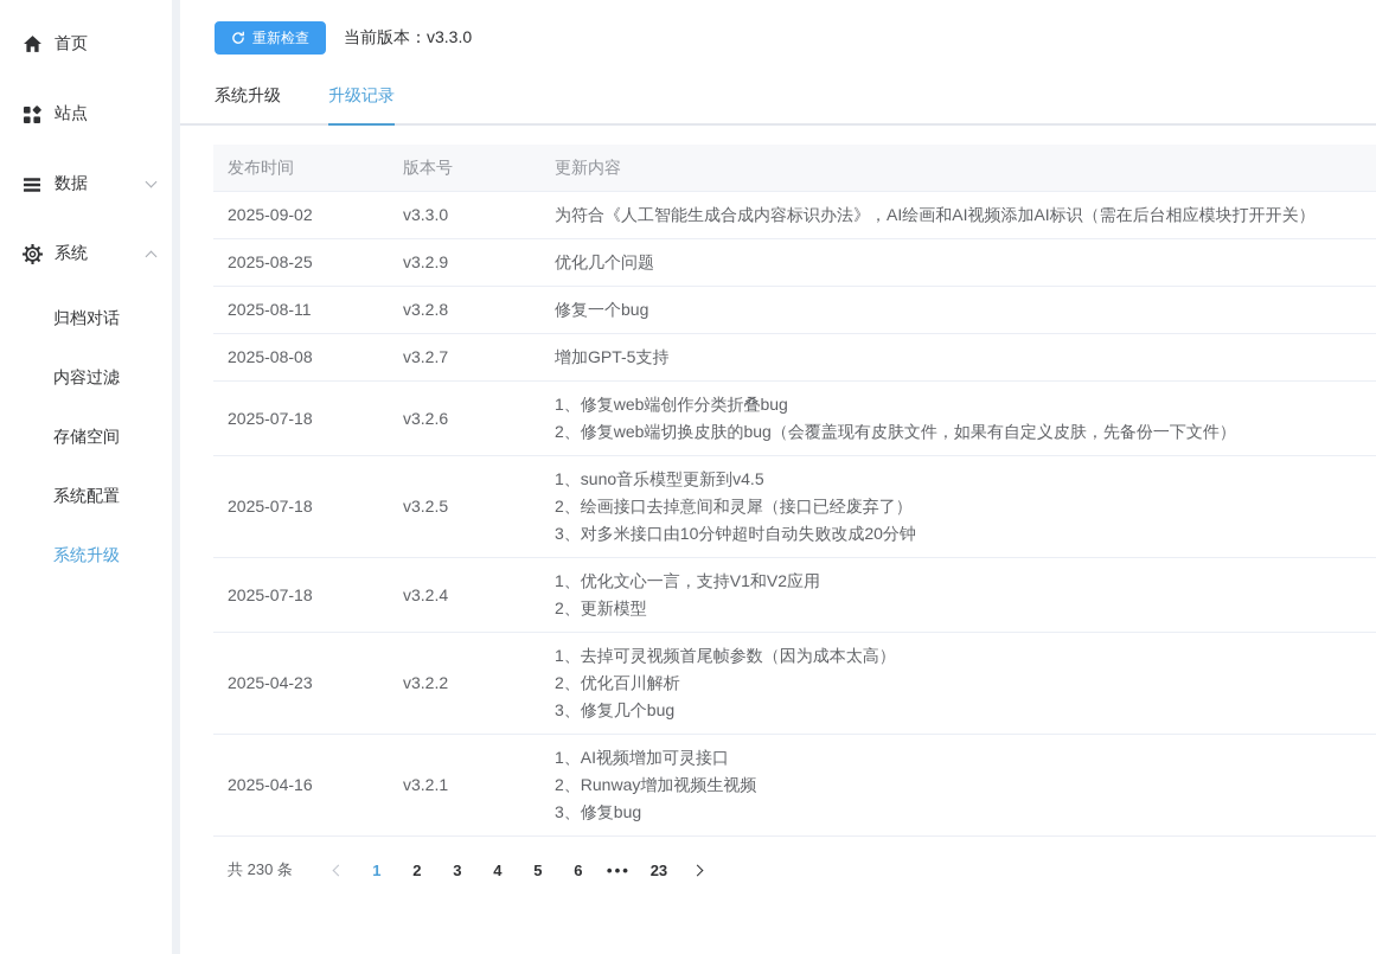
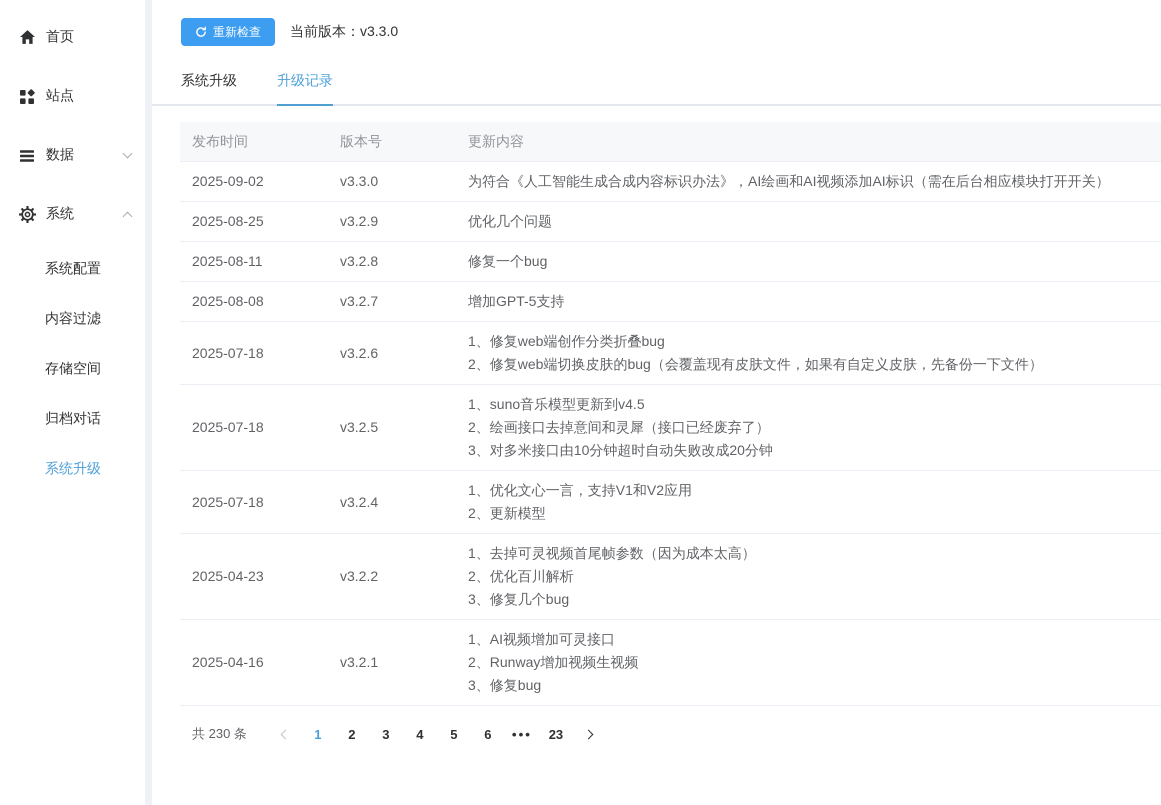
  首页
  站点
  数据
  系统
- 归档对话
+ 系统配置
  内容过滤
  存储空间
- 系统配置
+ 归档对话
  系统升级
  重新检查
  当前版本：v3.3.0
  系统升级
  升级记录
  发布时间
  版本号
  更新内容
  2025-09-02
  v3.3.0
  为符合《人工智能生成合成内容标识办法》，AI绘画和AI视频添加AI标识（需在后台相应模块打开开关）
  2025-08-25
  v3.2.9
  优化几个问题
  2025-08-11
  v3.2.8
  修复一个bug
  2025-08-08
  v3.2.7
  增加GPT-5支持
  2025-07-18
  v3.2.6
  1、修复web端创作分类折叠bug
  2、修复web端切换皮肤的bug（会覆盖现有皮肤文件，如果有自定义皮肤，先备份一下文件）
  2025-07-18
  v3.2.5
  1、suno音乐模型更新到v4.5
  2、绘画接口去掉意间和灵犀（接口已经废弃了）
  3、对多米接口由10分钟超时自动失败改成20分钟
  2025-07-18
  v3.2.4
  1、优化文心一言，支持V1和V2应用
  2、更新模型
  2025-04-23
  v3.2.2
  1、去掉可灵视频首尾帧参数（因为成本太高）
  2、优化百川解析
  3、修复几个bug
  2025-04-16
  v3.2.1
  1、AI视频增加可灵接口
  2、Runway增加视频生视频
  3、修复bug
  共 230 条
  1
  2
  3
  4
  5
  6
  •••
  23
